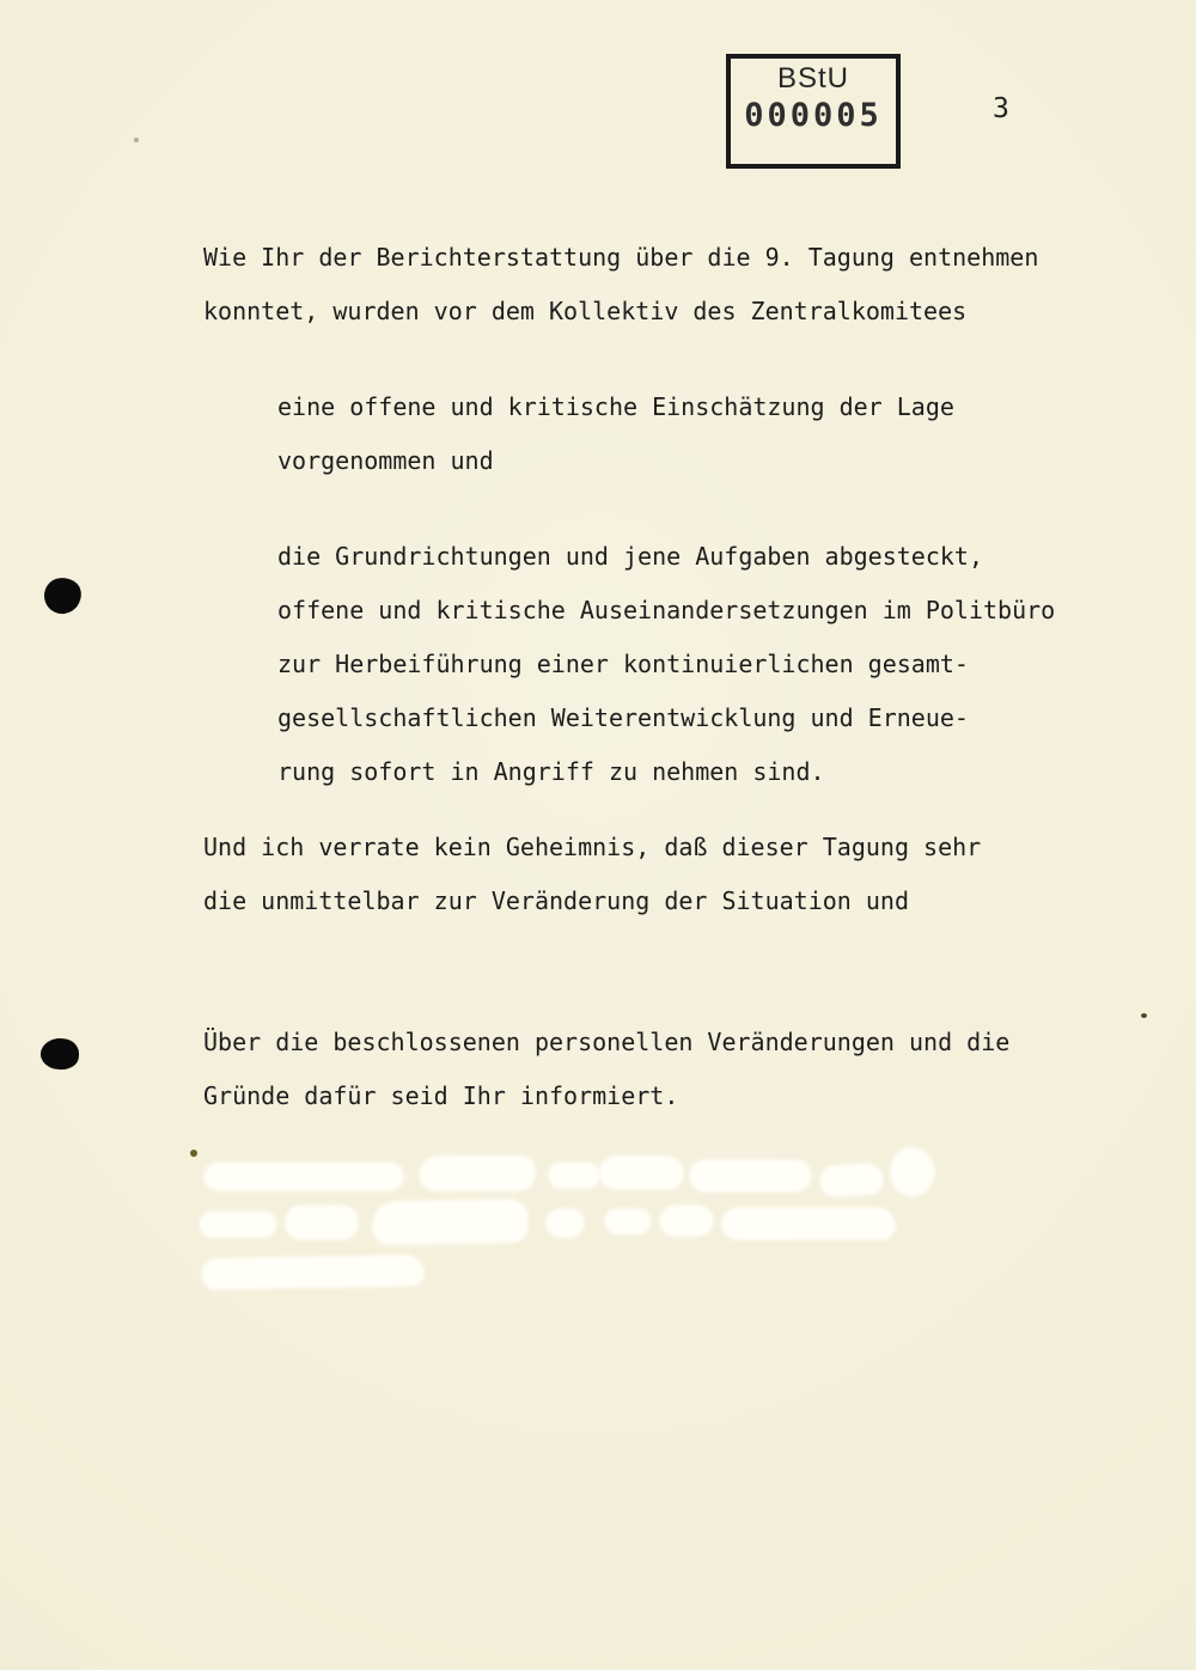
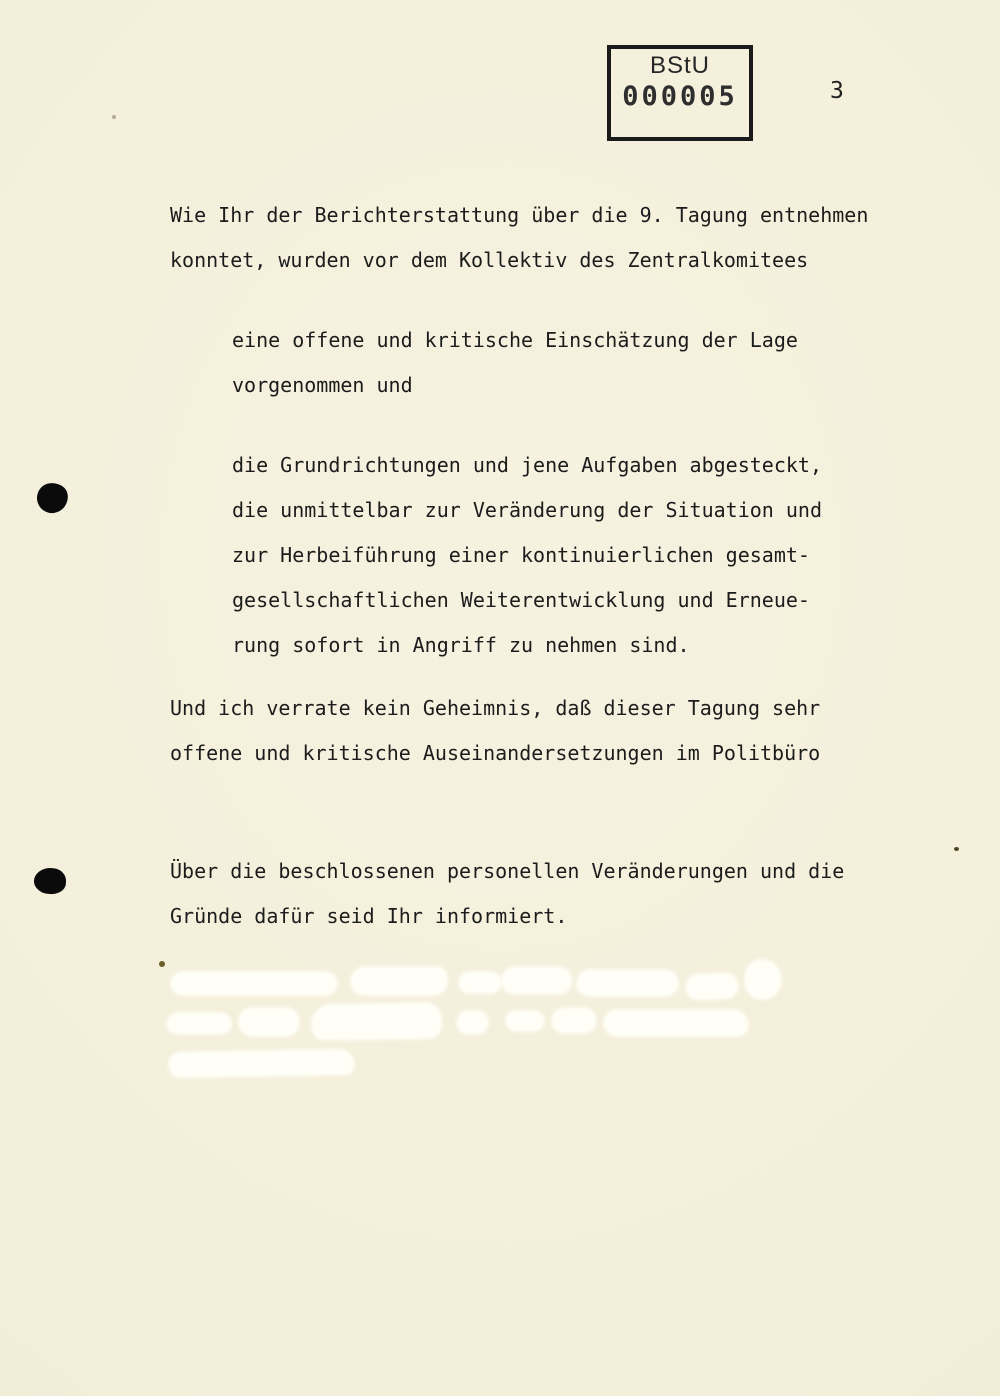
  BStU
  000005
  3
  Wie Ihr der Berichterstattung über die 9. Tagung entnehmen
  konntet, wurden vor dem Kollektiv des Zentralkomitees
  eine offene und kritische Einschätzung der Lage
  vorgenommen und
  die Grundrichtungen und jene Aufgaben abgesteckt,
- offene und kritische Auseinandersetzungen im Politbüro
+ die unmittelbar zur Veränderung der Situation und
  zur Herbeiführung einer kontinuierlichen gesamt-
  gesellschaftlichen Weiterentwicklung und Erneue-
  rung sofort in Angriff zu nehmen sind.
  Und ich verrate kein Geheimnis, daß dieser Tagung sehr
- die unmittelbar zur Veränderung der Situation und
+ offene und kritische Auseinandersetzungen im Politbüro
  Über die beschlossenen personellen Veränderungen und die
  Gründe dafür seid Ihr informiert.
